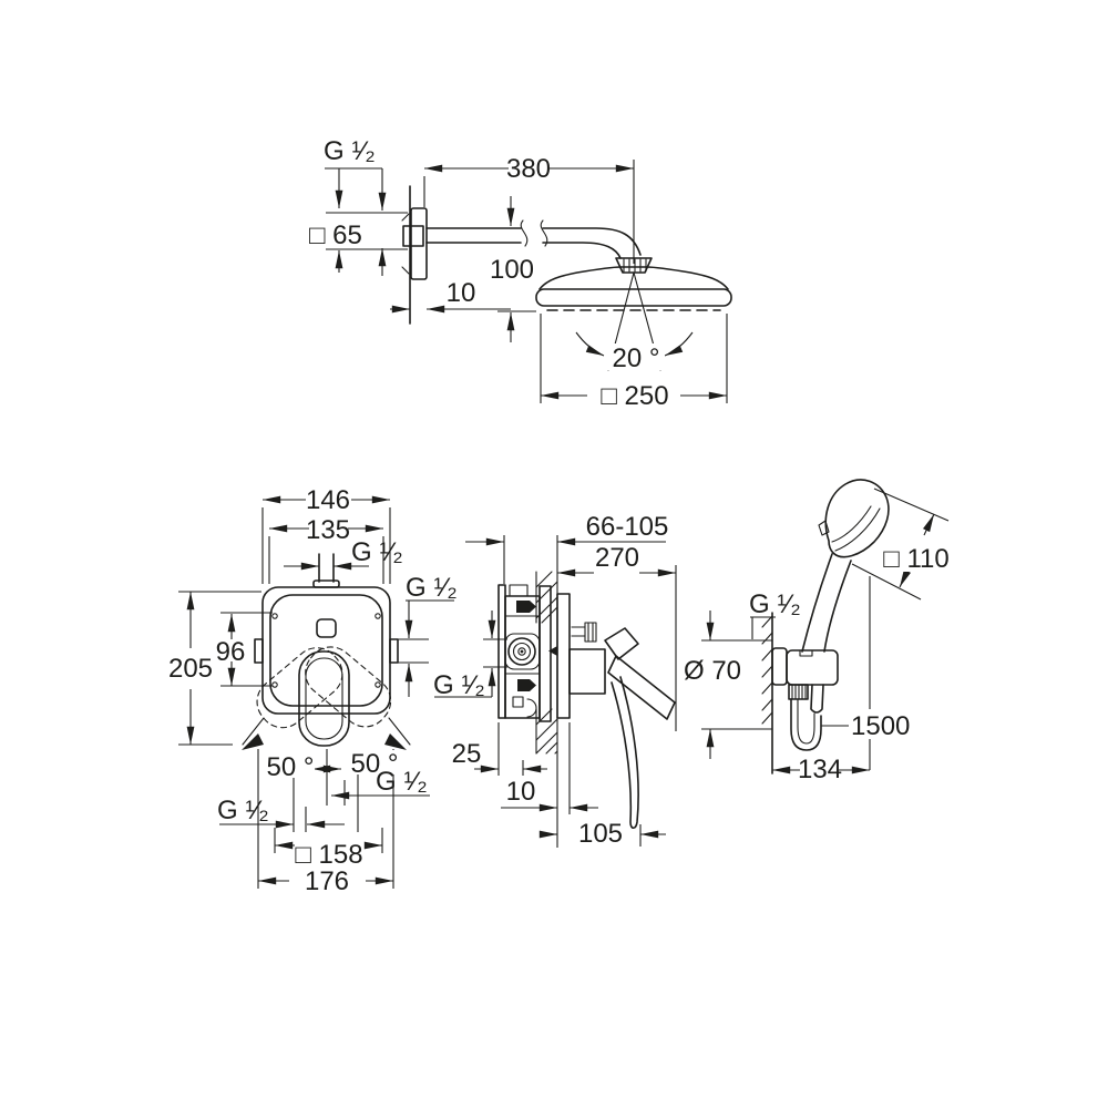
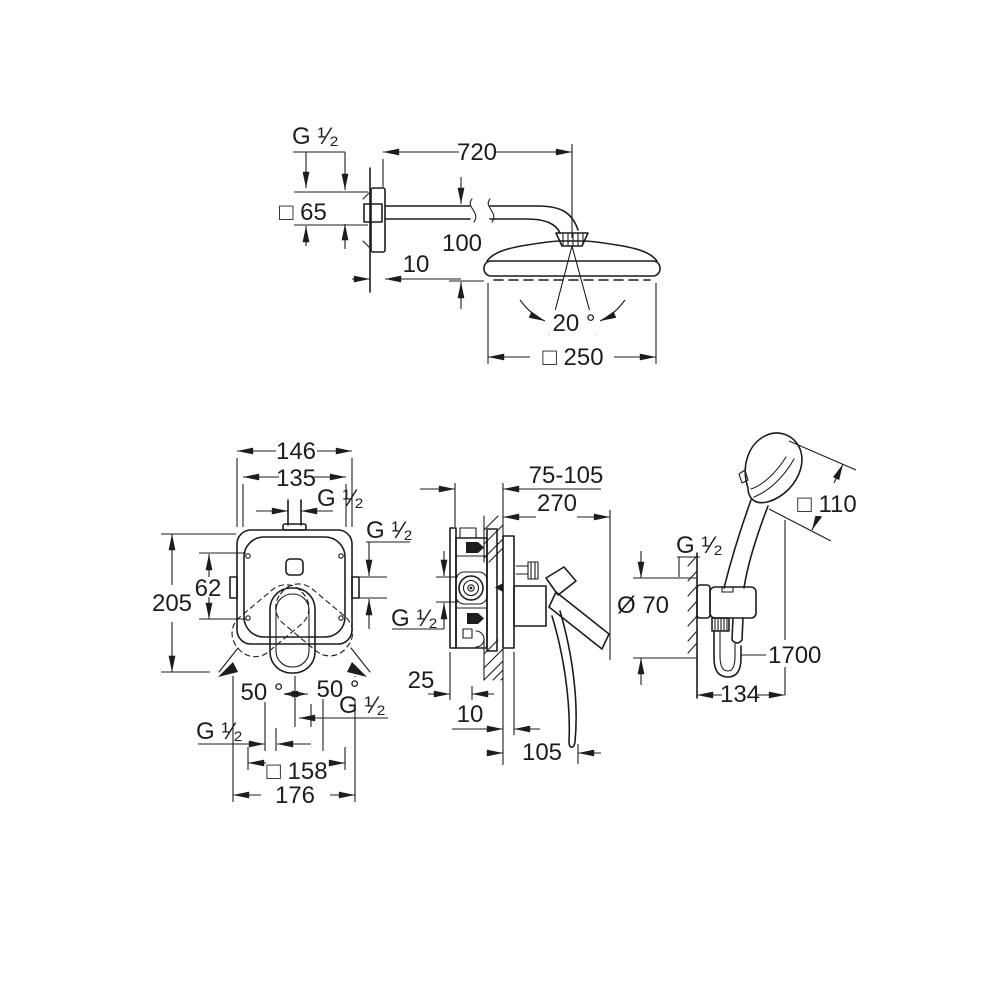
  G ¹⁄₂
- 380
+ 720
  □ 65
  100
  10
  20 °
  □ 250
  146
  135
  G ¹⁄₂
  G ¹⁄₂
- 96
+ 62
  205
  50 °
  50 °
  G ¹⁄₂
  G ¹⁄₂
  □ 158
  176
- 66-105
+ 75-105
  270
  G ¹⁄₂
  25
  10
  105
  □ 110
  G ¹⁄₂
  Ø 70
- 1500
+ 1700
  134
